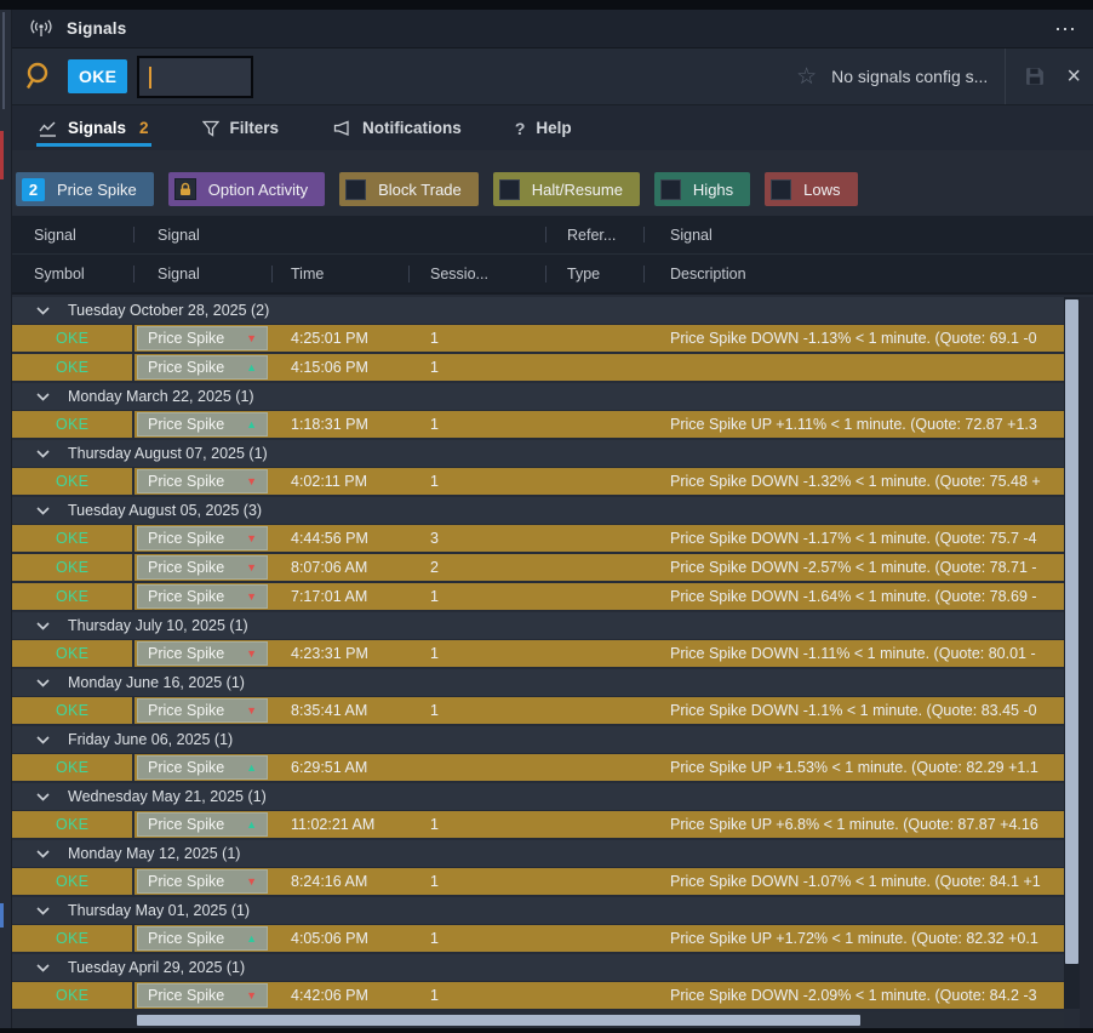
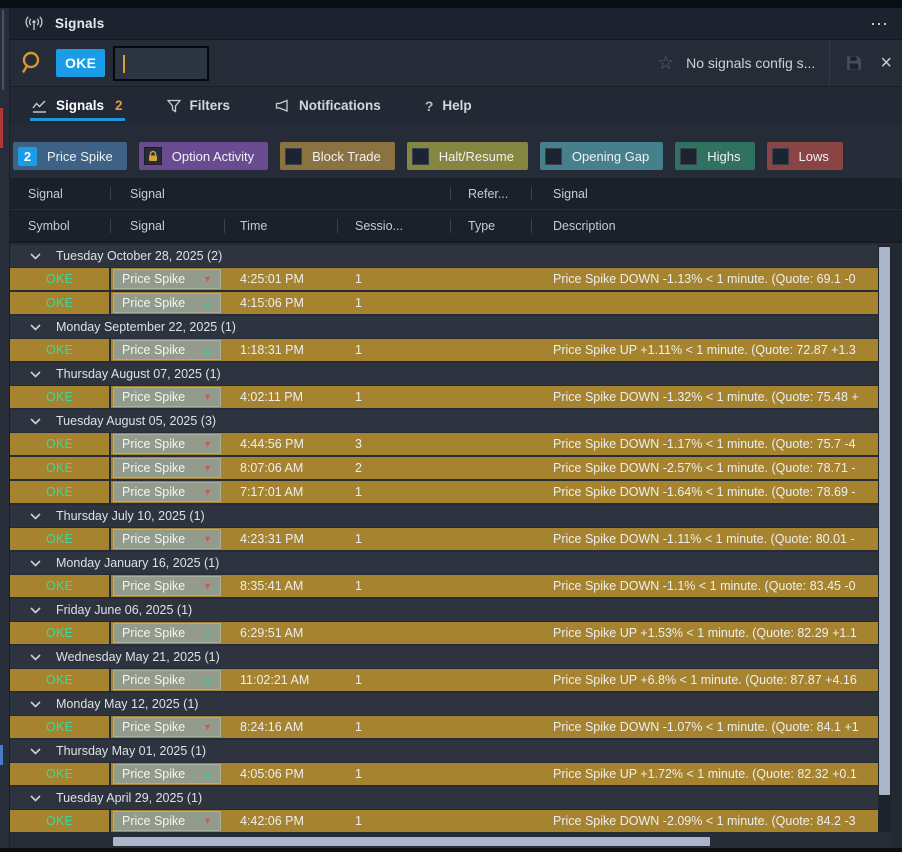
  Signals
  ⋯
  OKE
  ☆
  No signals config s...
  ×
  Signals
  2
  Filters
  Notifications
  ?
  Help
  2
  Price Spike
  Option Activity
  Block Trade
  Halt/Resume
+ Opening Gap
  Highs
  Lows
  Signal
  Signal
  Refer...
  Signal
  Symbol
  Signal
  Time
  Sessio...
  Type
  Description
  Tuesday October 28, 2025 (2)
  OKE
  Price Spike
  ▼
  4:25:01 PM
  1
  Price Spike DOWN -1.13% < 1 minute. (Quote: 69.1 -0
  OKE
  Price Spike
  ▲
  4:15:06 PM
  1
- Monday March 22, 2025 (1)
+ Monday September 22, 2025 (1)
  OKE
  Price Spike
  ▲
  1:18:31 PM
  1
  Price Spike UP +1.11% < 1 minute. (Quote: 72.87 +1.3
  Thursday August 07, 2025 (1)
  OKE
  Price Spike
  ▼
  4:02:11 PM
  1
  Price Spike DOWN -1.32% < 1 minute. (Quote: 75.48 +
  Tuesday August 05, 2025 (3)
  OKE
  Price Spike
  ▼
  4:44:56 PM
  3
  Price Spike DOWN -1.17% < 1 minute. (Quote: 75.7 -4
  OKE
  Price Spike
  ▼
  8:07:06 AM
  2
  Price Spike DOWN -2.57% < 1 minute. (Quote: 78.71 -
  OKE
  Price Spike
  ▼
  7:17:01 AM
  1
  Price Spike DOWN -1.64% < 1 minute. (Quote: 78.69 -
  Thursday July 10, 2025 (1)
  OKE
  Price Spike
  ▼
  4:23:31 PM
  1
  Price Spike DOWN -1.11% < 1 minute. (Quote: 80.01 -
- Monday June 16, 2025 (1)
+ Monday January 16, 2025 (1)
  OKE
  Price Spike
  ▼
  8:35:41 AM
  1
  Price Spike DOWN -1.1% < 1 minute. (Quote: 83.45 -0
  Friday June 06, 2025 (1)
  OKE
  Price Spike
  ▲
  6:29:51 AM
  Price Spike UP +1.53% < 1 minute. (Quote: 82.29 +1.1
  Wednesday May 21, 2025 (1)
  OKE
  Price Spike
  ▲
  11:02:21 AM
  1
  Price Spike UP +6.8% < 1 minute. (Quote: 87.87 +4.16
  Monday May 12, 2025 (1)
  OKE
  Price Spike
  ▼
  8:24:16 AM
  1
  Price Spike DOWN -1.07% < 1 minute. (Quote: 84.1 +1
  Thursday May 01, 2025 (1)
  OKE
  Price Spike
  ▲
  4:05:06 PM
  1
  Price Spike UP +1.72% < 1 minute. (Quote: 82.32 +0.1
  Tuesday April 29, 2025 (1)
  OKE
  Price Spike
  ▼
  4:42:06 PM
  1
  Price Spike DOWN -2.09% < 1 minute. (Quote: 84.2 -3
